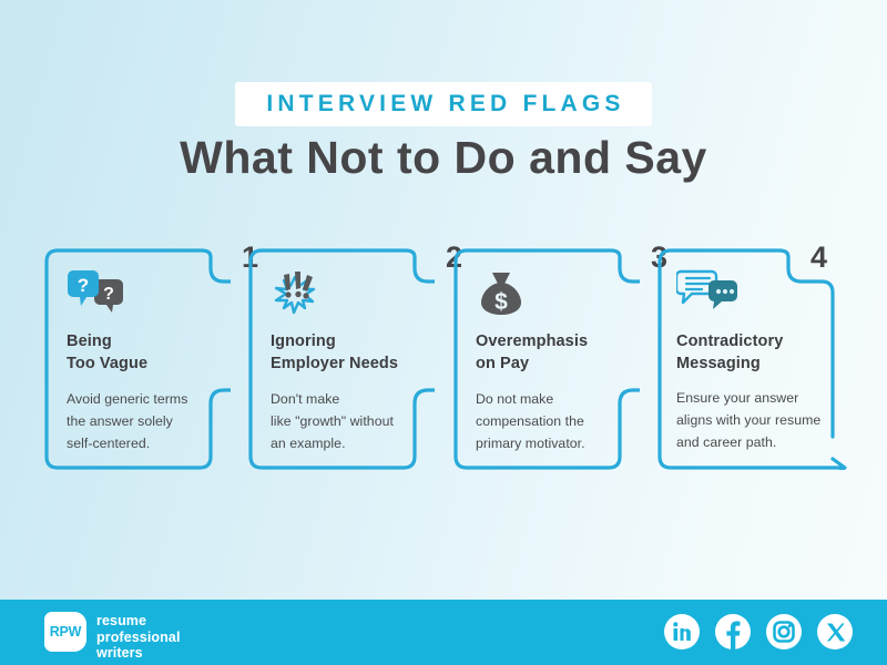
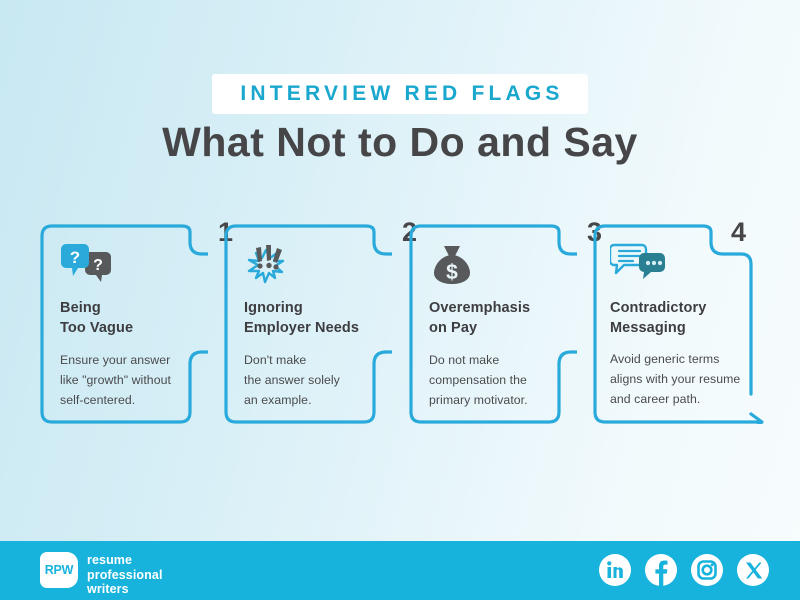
  INTERVIEW RED FLAGS
  What Not to Do and Say
  ?
  ?
  Being
  Too Vague
- Avoid generic terms
+ Ensure your answer
- the answer solely
+ like "growth" without
  self-centered.
  2
  Ignoring
  Employer Needs
  Don't make
- like "growth" without
+ the answer solely
  an example.
  $
  Overemphasis
  on Pay
  Do not make
  compensation the
  primary motivator.
  4
  Contradictory
  Messaging
- Ensure your answer
+ Avoid generic terms
  aligns with your resume
  and career path.
  RPW
  resume
  professional
  writers
